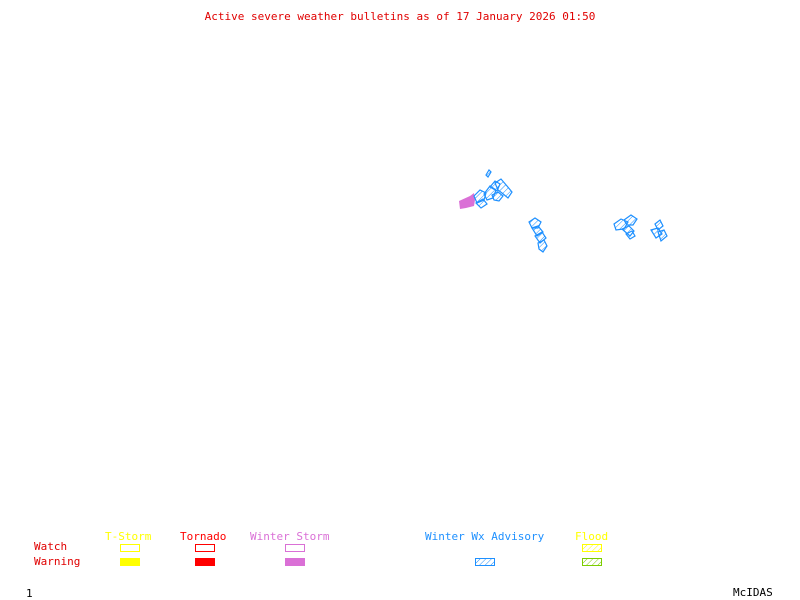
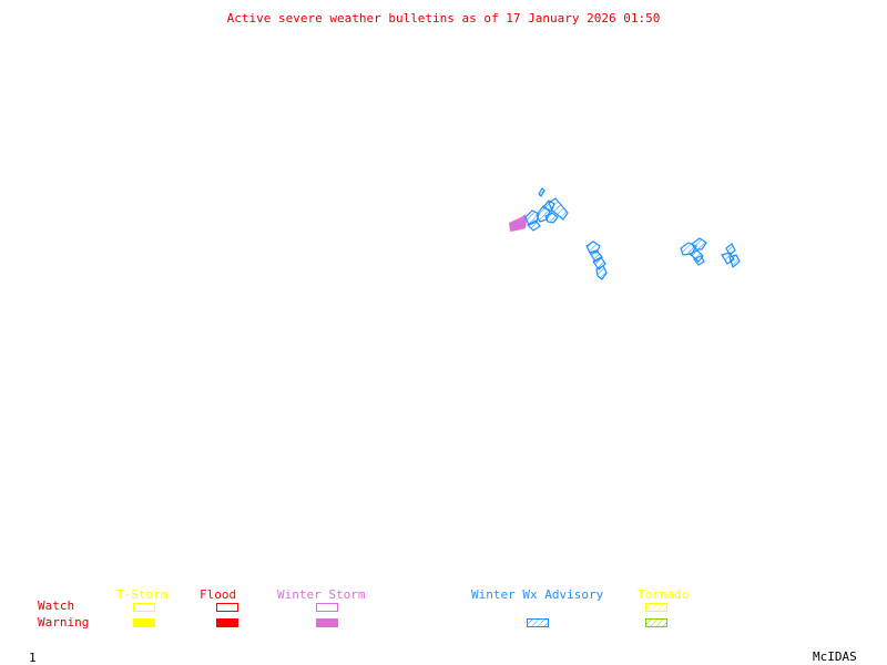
  Active severe weather bulletins as of 17 January 2026 01:50
  Watch
  Warning
  T-Storm
- Tornado
+ Flood
  Winter Storm
  Winter Wx Advisory
- Flood
+ Tornado
  1
  McIDAS
